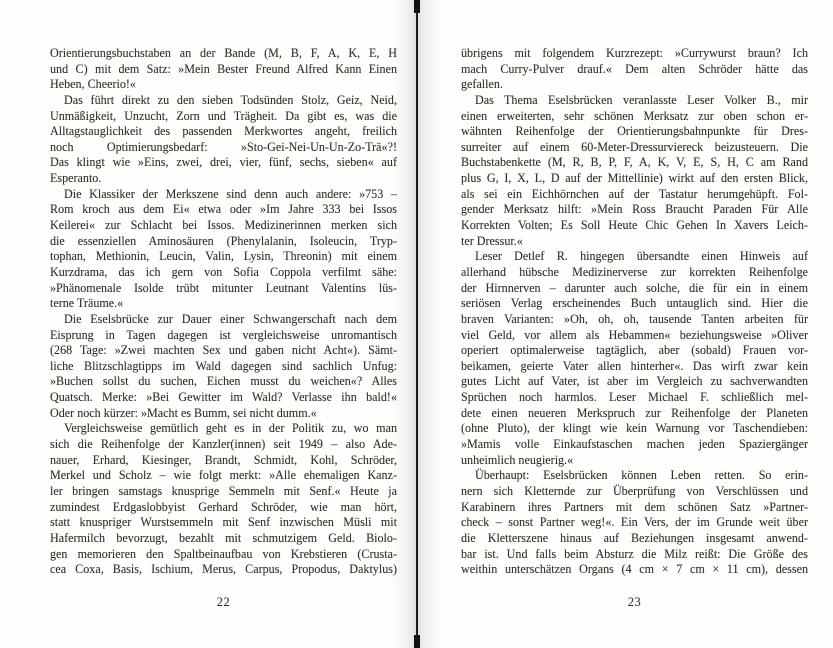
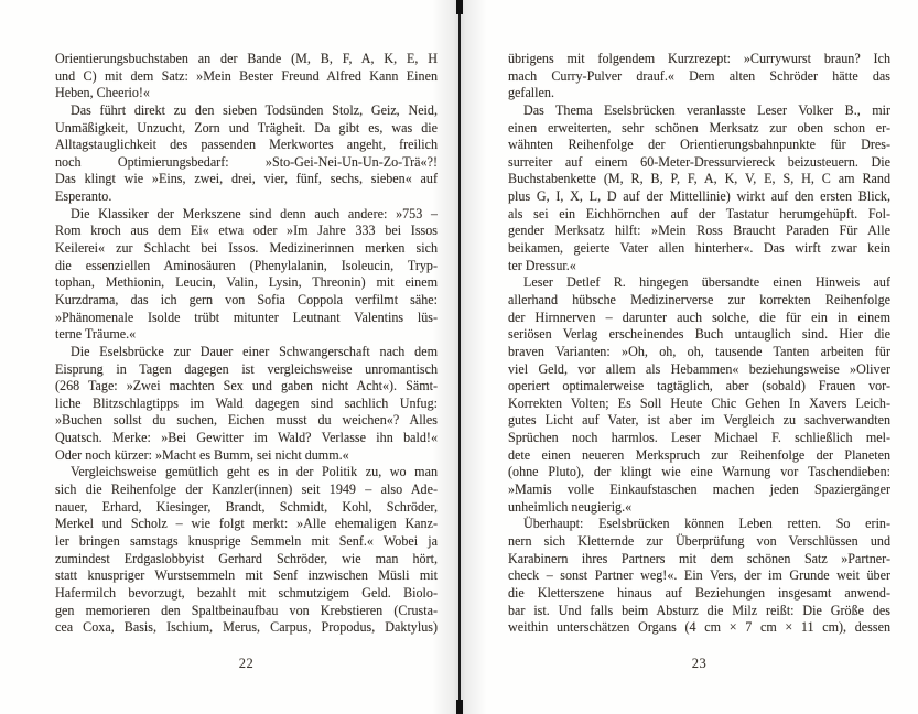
  Orientierungsbuchstaben an der Bande (M, B, F, A, K, E, H
  und C) mit dem Satz: »Mein Bester Freund Alfred Kann Einen
  Heben, Cheerio!«
  Das führt direkt zu den sieben Todsünden Stolz, Geiz, Neid,
  Unmäßigkeit, Unzucht, Zorn und Trägheit. Da gibt es, was die
  Alltagstauglichkeit des passenden Merkwortes angeht, freilich
  noch Optimierungsbedarf: »Sto-Gei-Nei-Un-Un-Zo-Trä«?!
  Das klingt wie »Eins, zwei, drei, vier, fünf, sechs, sieben« auf
  Esperanto.
  Die Klassiker der Merkszene sind denn auch andere: »753 –
  Rom kroch aus dem Ei« etwa oder »Im Jahre 333 bei Issos
  Keilerei« zur Schlacht bei Issos. Medizinerinnen merken sich
  die essenziellen Aminosäuren (Phenylalanin, Isoleucin, Tryp-
  tophan, Methionin, Leucin, Valin, Lysin, Threonin) mit einem
  Kurzdrama, das ich gern von Sofia Coppola verfilmt sähe:
  »Phänomenale Isolde trübt mitunter Leutnant Valentins lüs-
  terne Träume.«
  Die Eselsbrücke zur Dauer einer Schwangerschaft nach dem
  Eisprung in Tagen dagegen ist vergleichsweise unromantisch
  (268 Tage: »Zwei machten Sex und gaben nicht Acht«). Sämt-
  liche Blitzschlagtipps im Wald dagegen sind sachlich Unfug:
  »Buchen sollst du suchen, Eichen musst du weichen«? Alles
  Quatsch. Merke: »Bei Gewitter im Wald? Verlasse ihn bald!«
  Oder noch kürzer: »Macht es Bumm, sei nicht dumm.«
  Vergleichsweise gemütlich geht es in der Politik zu, wo man
  sich die Reihenfolge der Kanzler(innen) seit 1949 – also Ade-
  nauer, Erhard, Kiesinger, Brandt, Schmidt, Kohl, Schröder,
  Merkel und Scholz – wie folgt merkt: »Alle ehemaligen Kanz-
- ler bringen samstags knusprige Semmeln mit Senf.« Heute ja
+ ler bringen samstags knusprige Semmeln mit Senf.« Wobei ja
  zumindest Erdgaslobbyist Gerhard Schröder, wie man hört,
  statt knuspriger Wurstsemmeln mit Senf inzwischen Müsli mit
  Hafermilch bevorzugt, bezahlt mit schmutzigem Geld. Biolo-
  gen memorieren den Spaltbeinaufbau von Krebstieren (Crusta-
  cea Coxa, Basis, Ischium, Merus, Carpus, Propodus, Daktylus)
  übrigens mit folgendem Kurzrezept: »Currywurst braun? Ich
  mach Curry-Pulver drauf.« Dem alten Schröder hätte das
  gefallen.
  Das Thema Eselsbrücken veranlasste Leser Volker B., mir
  einen erweiterten, sehr schönen Merksatz zur oben schon er-
  wähnten Reihenfolge der Orientierungsbahnpunkte für Dres-
  surreiter auf einem 60-Meter-Dressurviereck beizusteuern. Die
  Buchstabenkette (M, R, B, P, F, A, K, V, E, S, H, C am Rand
  plus G, I, X, L, D auf der Mittellinie) wirkt auf den ersten Blick,
  als sei ein Eichhörnchen auf der Tastatur herumgehüpft. Fol-
  gender Merksatz hilft: »Mein Ross Braucht Paraden Für Alle
- Korrekten Volten; Es Soll Heute Chic Gehen In Xavers Leich-
+ beikamen, geierte Vater allen hinterher«. Das wirft zwar kein
  ter Dressur.«
  Leser Detlef R. hingegen übersandte einen Hinweis auf
  allerhand hübsche Medizinerverse zur korrekten Reihenfolge
  der Hirnnerven – darunter auch solche, die für ein in einem
  seriösen Verlag erscheinendes Buch untauglich sind. Hier die
  braven Varianten: »Oh, oh, oh, tausende Tanten arbeiten für
  viel Geld, vor allem als Hebammen« beziehungsweise »Oliver
  operiert optimalerweise tagtäglich, aber (sobald) Frauen vor-
- beikamen, geierte Vater allen hinterher«. Das wirft zwar kein
+ Korrekten Volten; Es Soll Heute Chic Gehen In Xavers Leich-
  gutes Licht auf Vater, ist aber im Vergleich zu sachverwandten
  Sprüchen noch harmlos. Leser Michael F. schließlich mel-
  dete einen neueren Merkspruch zur Reihenfolge der Planeten
- (ohne Pluto), der klingt wie kein Warnung vor Taschendieben:
+ (ohne Pluto), der klingt wie eine Warnung vor Taschendieben:
  »Mamis volle Einkaufstaschen machen jeden Spaziergänger
  unheimlich neugierig.«
  Überhaupt: Eselsbrücken können Leben retten. So erin-
  nern sich Kletternde zur Überprüfung von Verschlüssen und
  Karabinern ihres Partners mit dem schönen Satz »Partner-
  check – sonst Partner weg!«. Ein Vers, der im Grunde weit über
  die Kletterszene hinaus auf Beziehungen insgesamt anwend-
  bar ist. Und falls beim Absturz die Milz reißt: Die Größe des
  weithin unterschätzen Organs (4 cm × 7 cm × 11 cm), dessen
  22
  23
